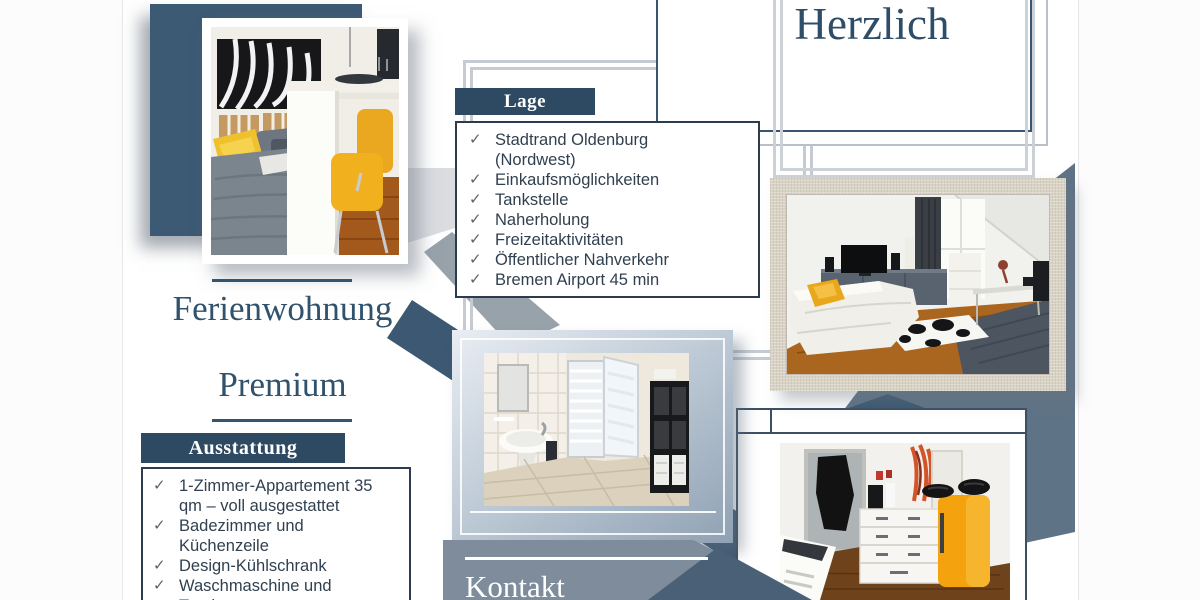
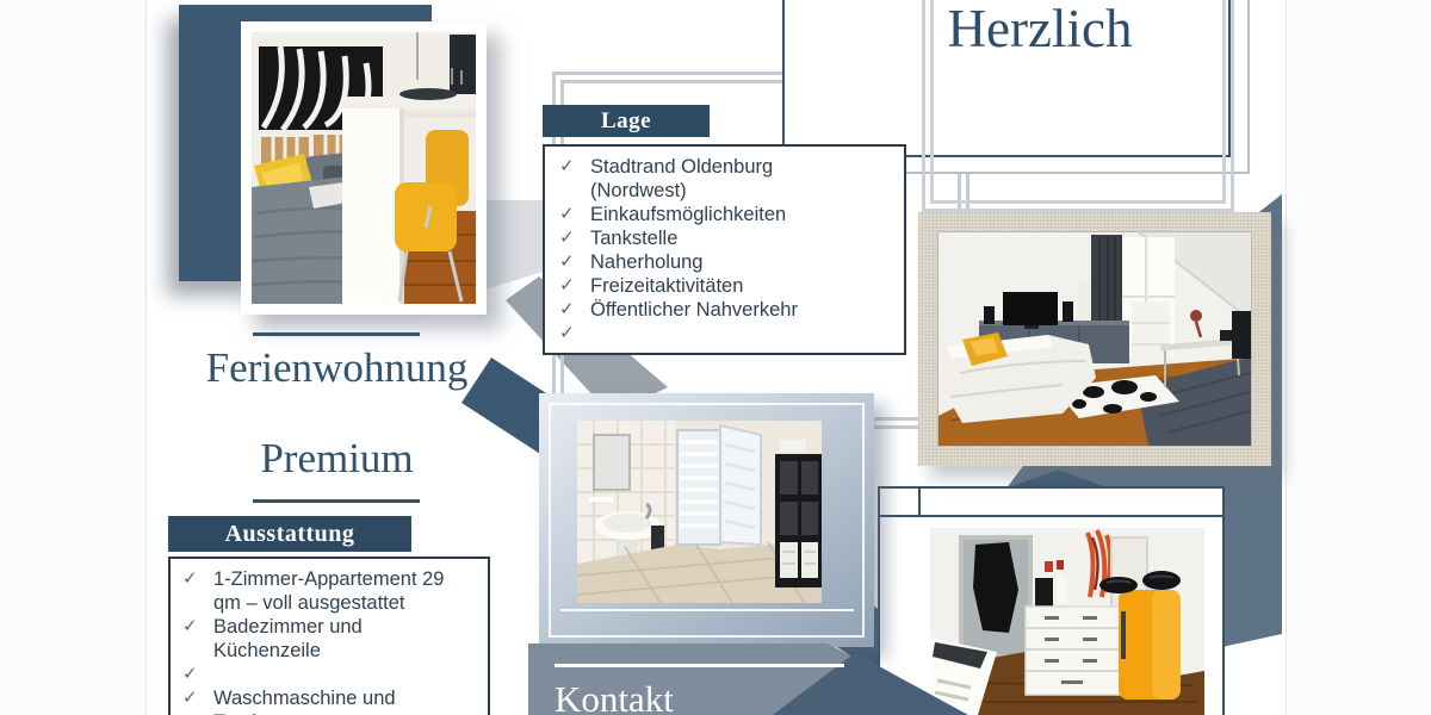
  Herzlich
  Lage
  ✓
  Stadtrand Oldenburg (Nordwest)
  ✓
  Einkaufsmöglichkeiten
  ✓
  Tankstelle
  ✓
  Naherholung
  ✓
  Freizeitaktivitäten
  ✓
  Öffentlicher Nahverkehr
  ✓
- Bremen Airport 45 min
  Ferienwohnung
  Premium
  Ausstattung
  ✓
- 1-Zimmer-Appartement 35 qm – voll ausgestattet
+ 1-Zimmer-Appartement 29 qm – voll ausgestattet
  ✓
  Badezimmer und Küchenzeile
  ✓
- Design-Kühlschrank
  ✓
  Kontakt
